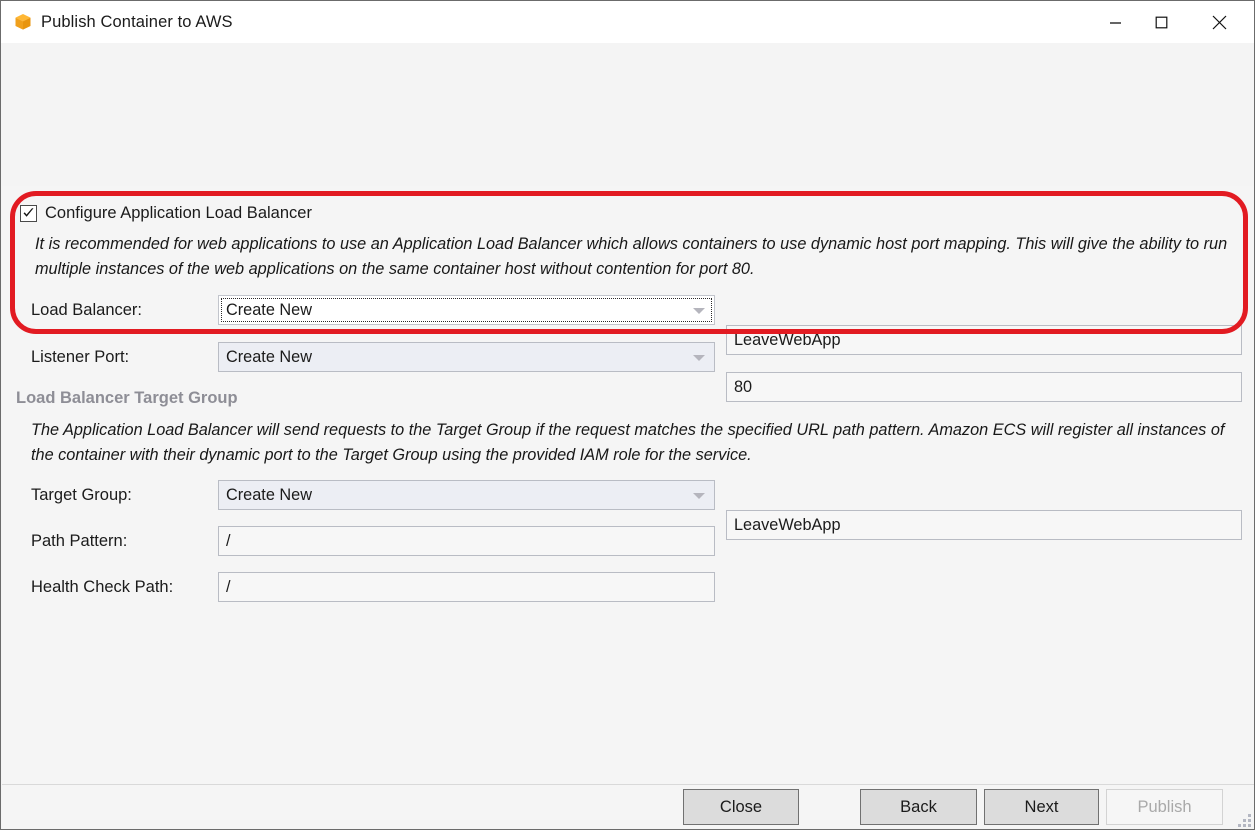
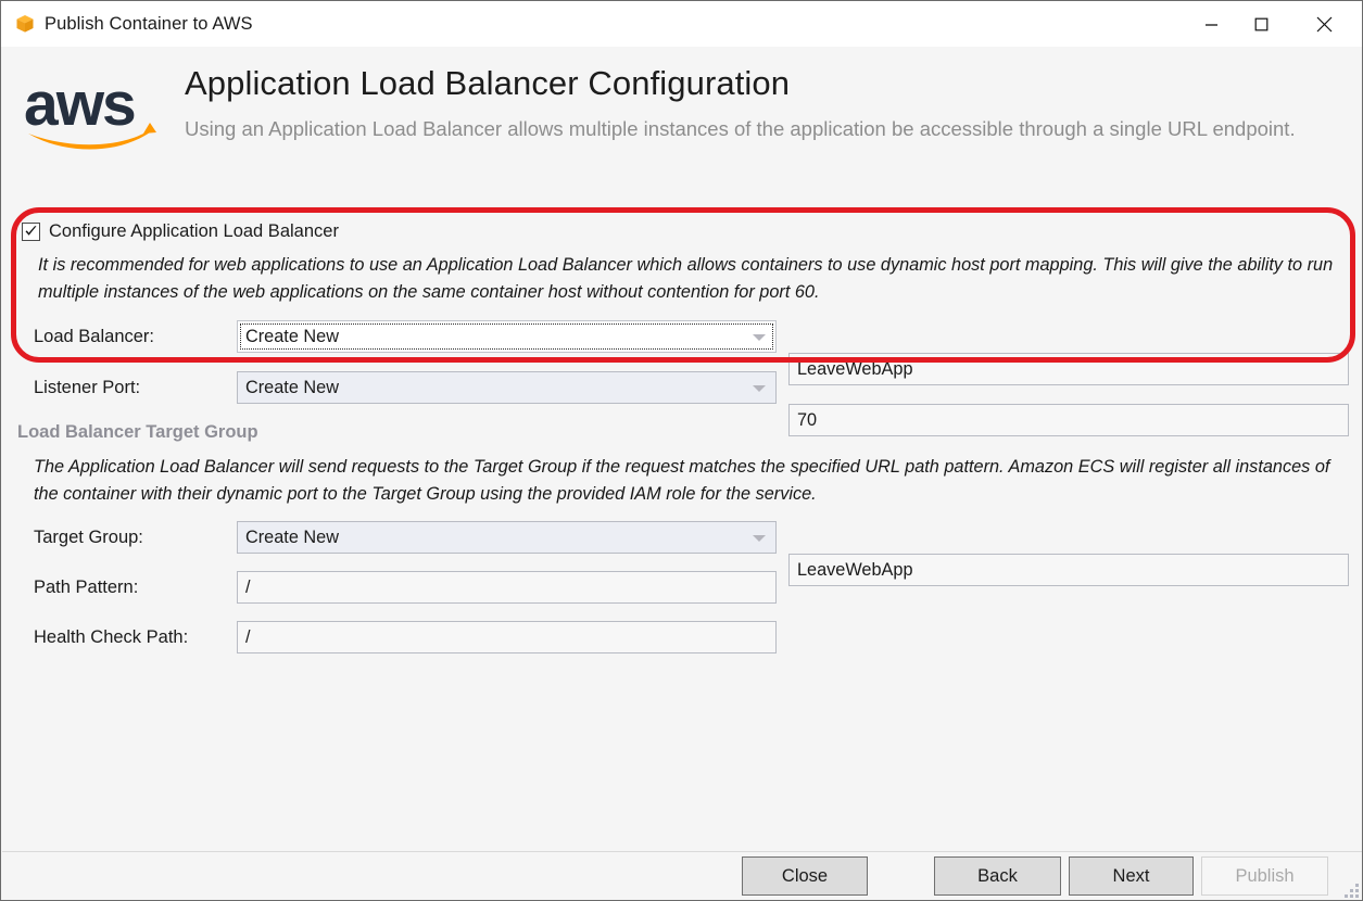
  Publish Container to AWS
+ aws
+ Application Load Balancer Configuration
+ Using an Application Load Balancer allows multiple instances of the application be accessible through a single URL endpoint.
  Configure Application Load Balancer
- It is recommended for web applications to use an Application Load Balancer which allows containers to use dynamic host port mapping. This will give the ability to run multiple instances of the web applications on the same container host without contention for port 80.
+ It is recommended for web applications to use an Application Load Balancer which allows containers to use dynamic host port mapping. This will give the ability to run multiple instances of the web applications on the same container host without contention for port 60.
  Load Balancer:
  Create New
  LeaveWebApp
  Listener Port:
  Create New
- 80
+ 70
  Load Balancer Target Group
  The Application Load Balancer will send requests to the Target Group if the request matches the specified URL path pattern. Amazon ECS will register all instances of the container with their dynamic port to the Target Group using the provided IAM role for the service.
  Target Group:
  Create New
  LeaveWebApp
  Path Pattern:
  /
  Health Check Path:
  /
  Close
  Back
  Next
  Publish
